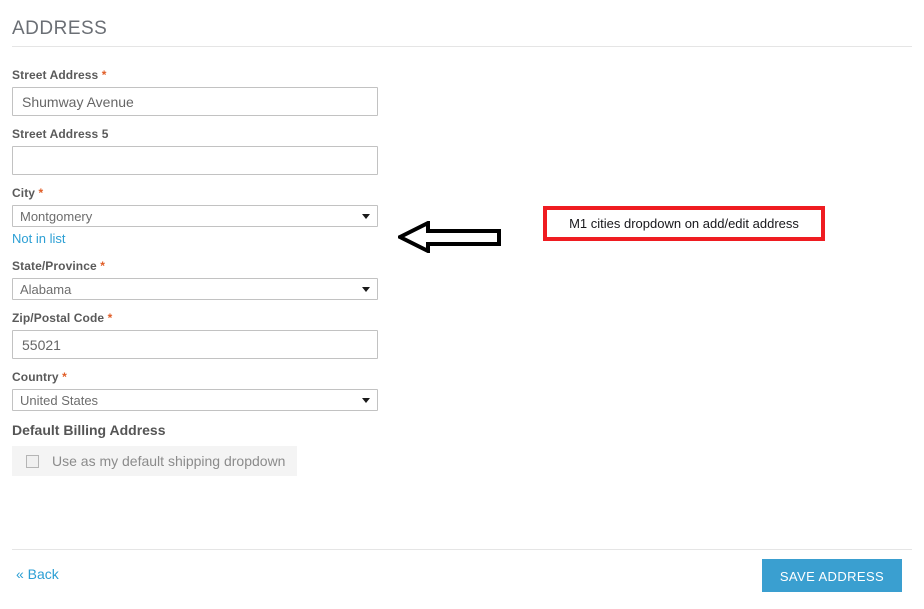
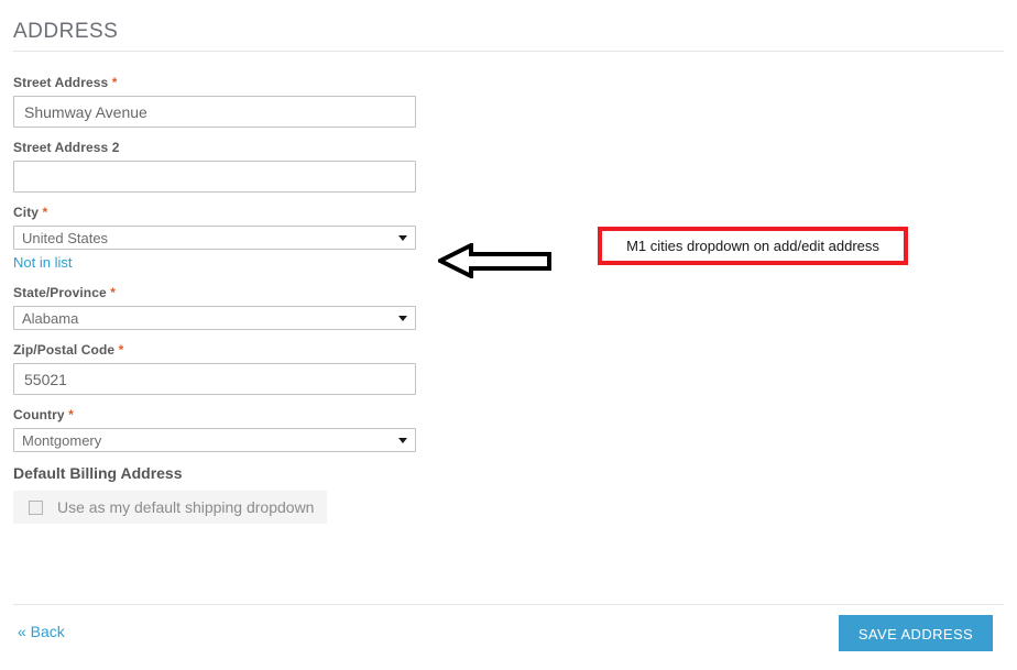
  ADDRESS
  Street Address *
  Shumway Avenue
- Street Address 5
+ Street Address 2
  City *
- Montgomery
+ United States
  Not in list
  State/Province *
  Alabama
  Zip/Postal Code *
  55021
  Country *
- United States
+ Montgomery
  Default Billing Address
  Use as my default shipping dropdown
  « Back
  SAVE ADDRESS
  M1 cities dropdown on add/edit address
